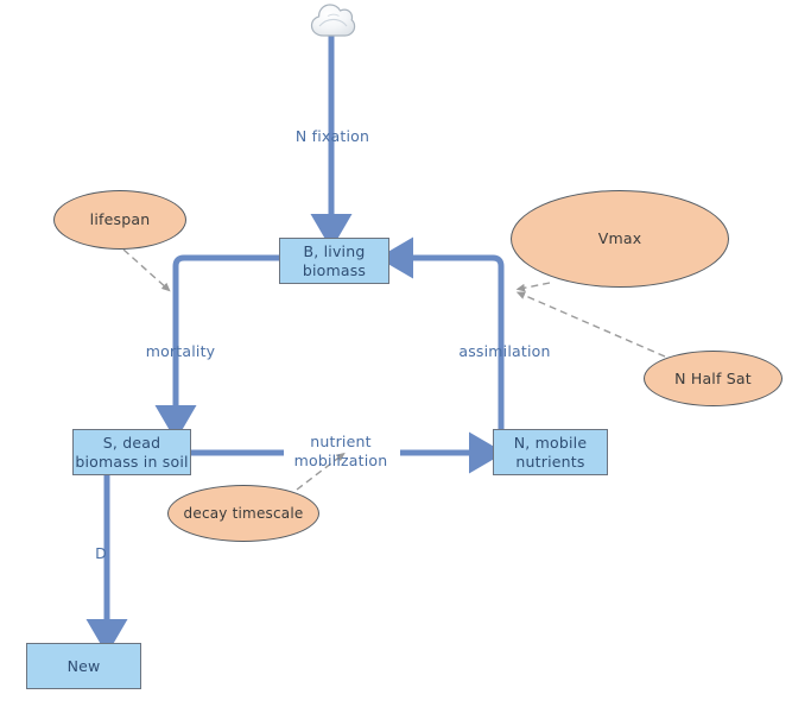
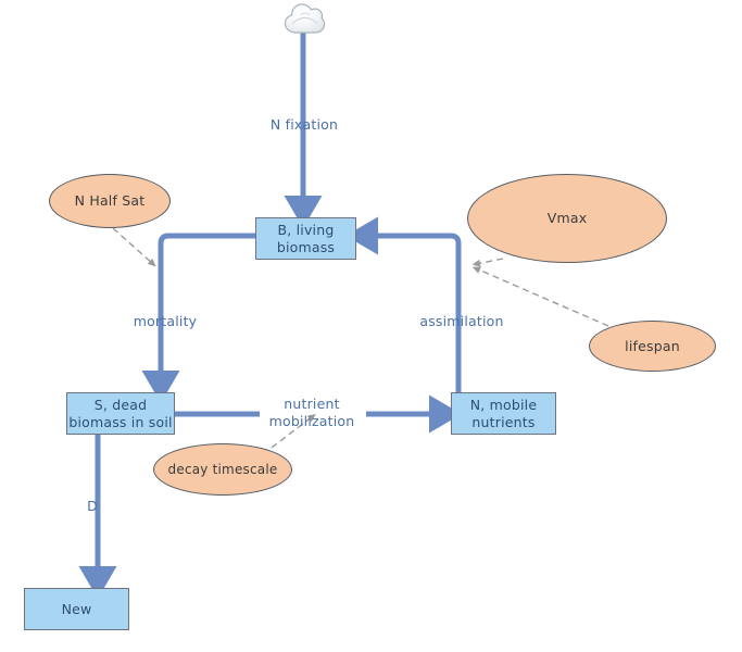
  B, living
  biomass
  S, dead
  biomass in soil
  N, mobile
  nutrients
  New
- lifespan
+ N Half Sat
  Vmax
- N Half Sat
+ lifespan
  decay timescale
  N fixation
  mortality
  assimilation
  nutrient
  mobilization
  D
